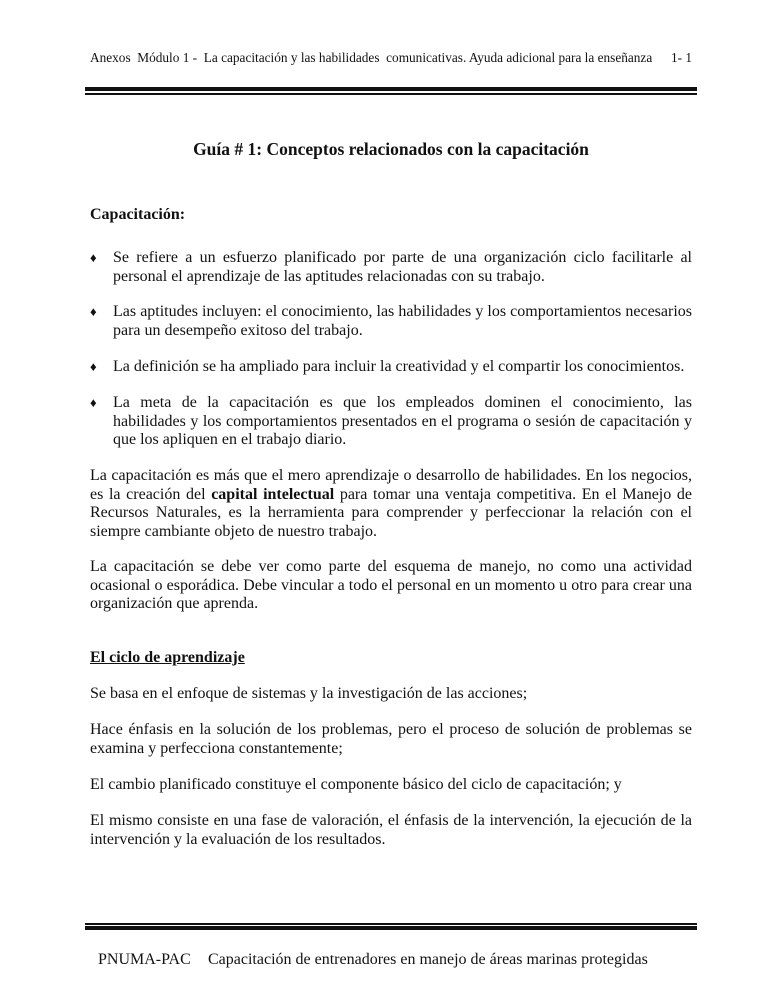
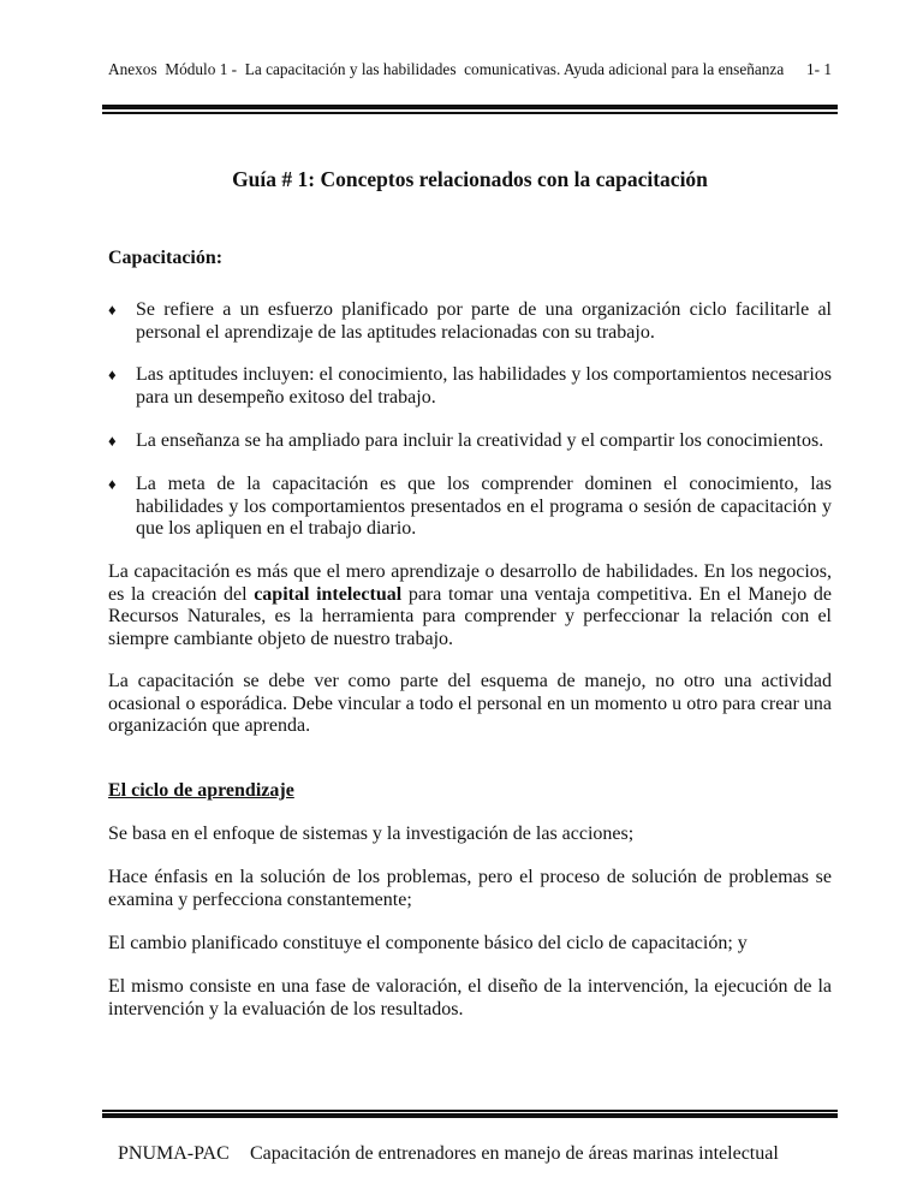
  Anexos Módulo 1 - La capacitación y las habilidades comunicativas. Ayuda adicional para la enseñanza
  1- 1
  Guía # 1: Conceptos relacionados con la capacitación
  Capacitación:
  ♦
  Se refiere a un esfuerzo planificado por parte de una organización ciclo facilitarle al personal el aprendizaje de las aptitudes relacionadas con su trabajo.
  ♦
  Las aptitudes incluyen: el conocimiento, las habilidades y los comportamientos necesarios para un desempeño exitoso del trabajo.
  ♦
- La definición se ha ampliado para incluir la creatividad y el compartir los conocimientos.
+ La enseñanza se ha ampliado para incluir la creatividad y el compartir los conocimientos.
  ♦
- La meta de la capacitación es que los empleados dominen el conocimiento, las habilidades y los comportamientos presentados en el programa o sesión de capacitación y que los apliquen en el trabajo diario.
+ La meta de la capacitación es que los comprender dominen el conocimiento, las habilidades y los comportamientos presentados en el programa o sesión de capacitación y que los apliquen en el trabajo diario.
  La capacitación es más que el mero aprendizaje o desarrollo de habilidades. En los negocios, es la creación del capital intelectual para tomar una ventaja competitiva. En el Manejo de Recursos Naturales, es la herramienta para comprender y perfeccionar la relación con el siempre cambiante objeto de nuestro trabajo.
- La capacitación se debe ver como parte del esquema de manejo, no como una actividad ocasional o esporádica. Debe vincular a todo el personal en un momento u otro para crear una organización que aprenda.
+ La capacitación se debe ver como parte del esquema de manejo, no otro una actividad ocasional o esporádica. Debe vincular a todo el personal en un momento u otro para crear una organización que aprenda.
  El ciclo de aprendizaje
  Se basa en el enfoque de sistemas y la investigación de las acciones;
  Hace énfasis en la solución de los problemas, pero el proceso de solución de problemas se examina y perfecciona constantemente;
  El cambio planificado constituye el componente básico del ciclo de capacitación; y
- El mismo consiste en una fase de valoración, el énfasis de la intervención, la ejecución de la intervención y la evaluación de los resultados.
+ El mismo consiste en una fase de valoración, el diseño de la intervención, la ejecución de la intervención y la evaluación de los resultados.
- PNUMA-PAC Capacitación de entrenadores en manejo de áreas marinas protegidas
+ PNUMA-PAC Capacitación de entrenadores en manejo de áreas marinas intelectual
